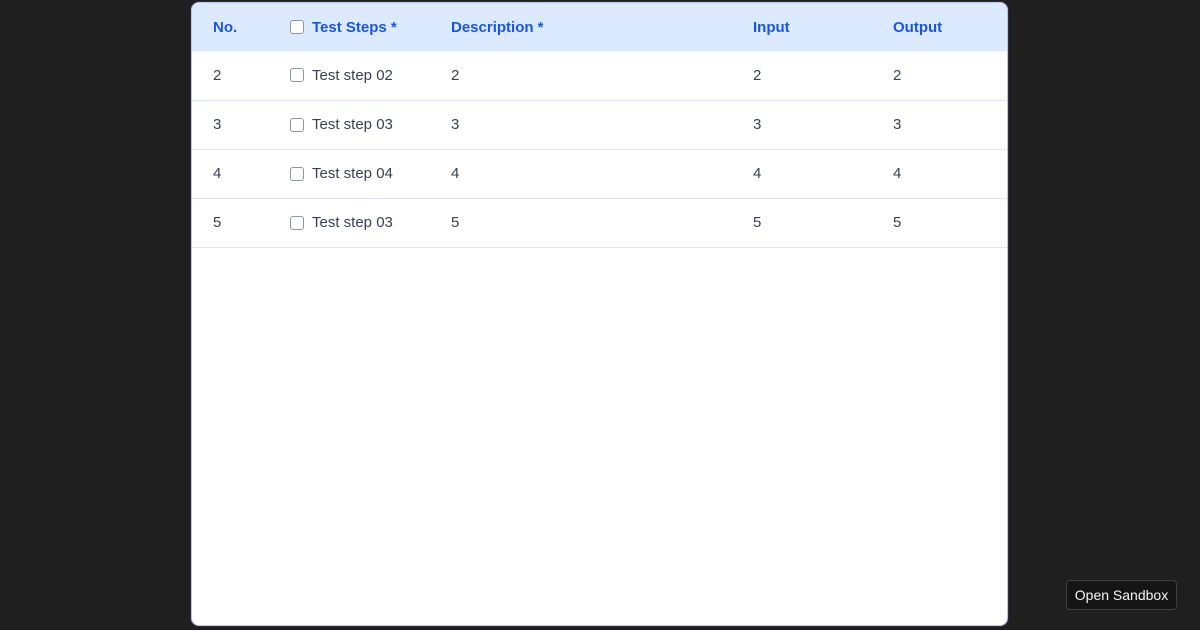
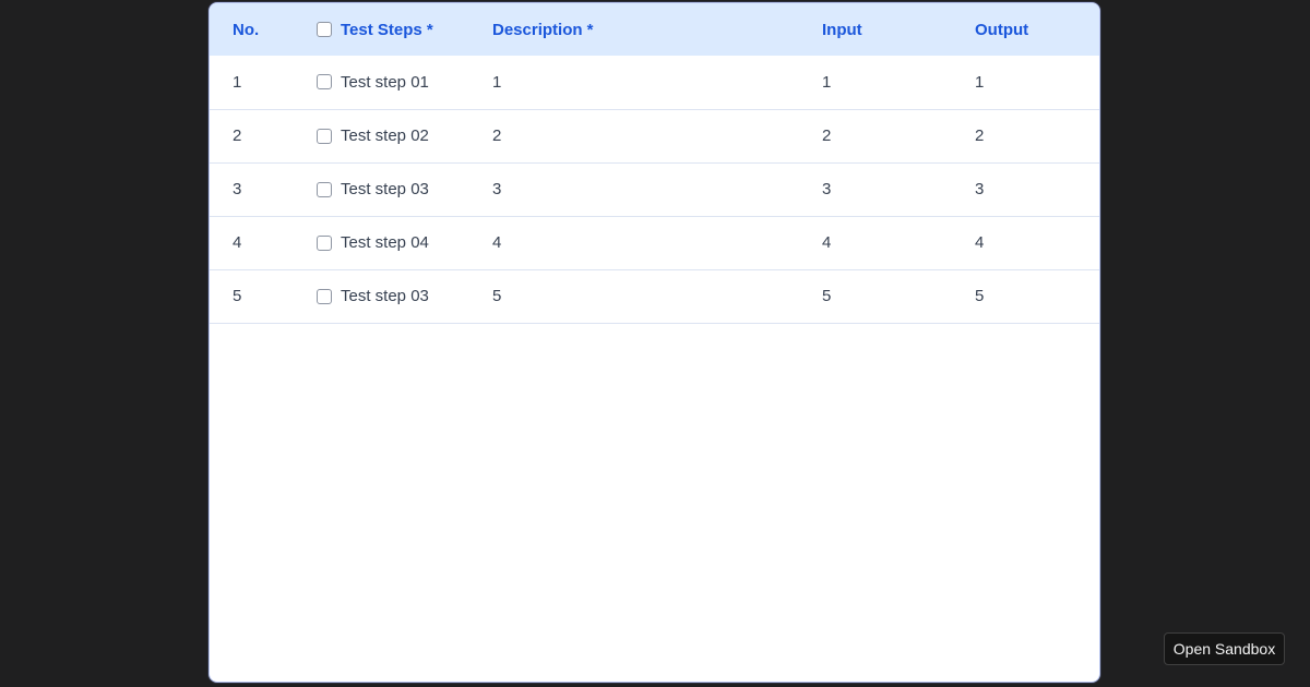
  No.	Test Steps *	Description *	Input	Output
+ 1	Test step 01	1	1	1
  2	Test step 02	2	2	2
  3	Test step 03	3	3	3
  4	Test step 04	4	4	4
  5	Test step 03	5	5	5
  Open Sandbox
